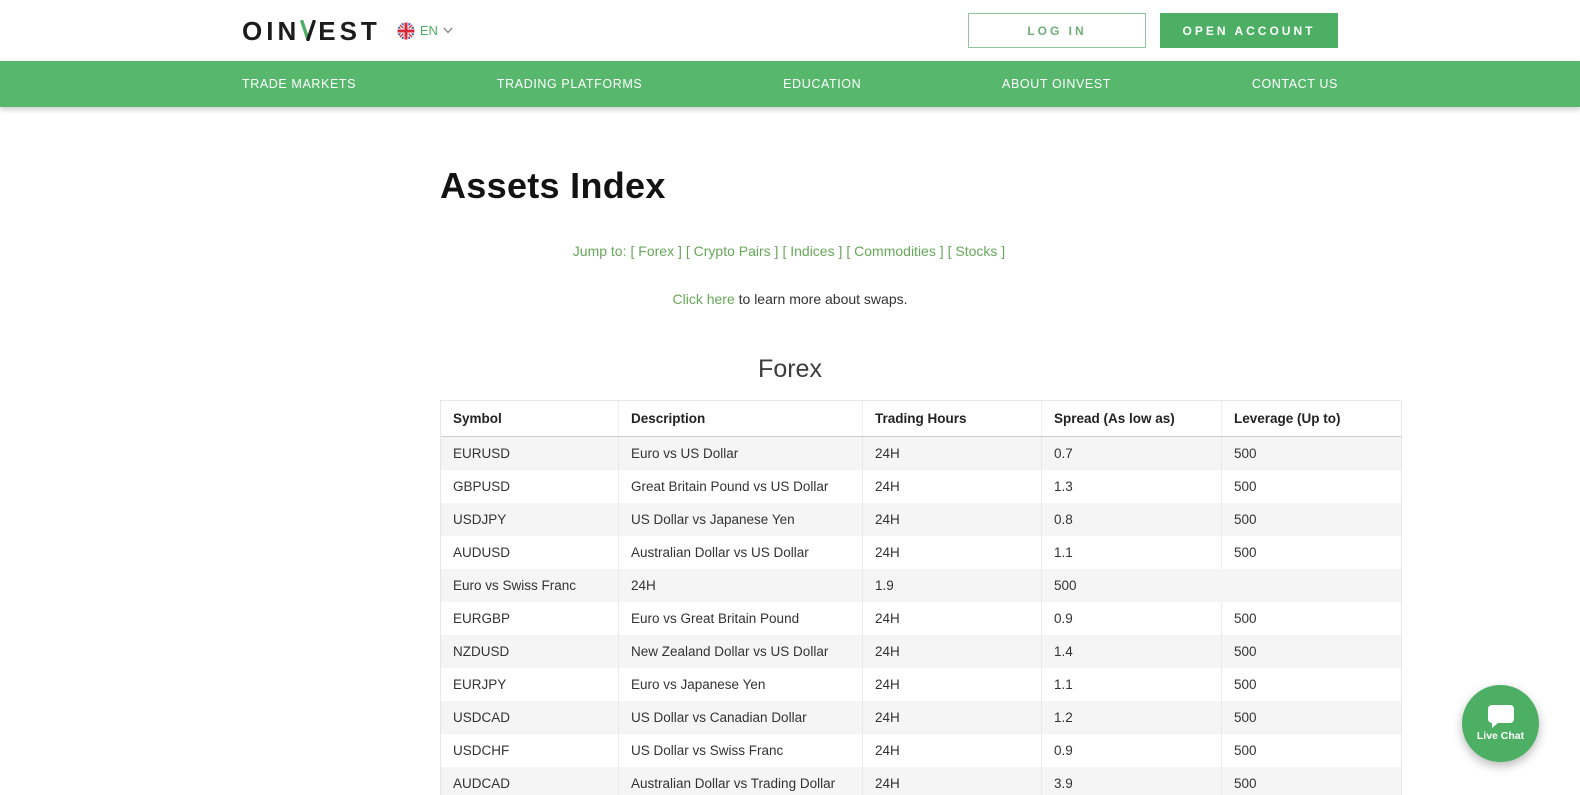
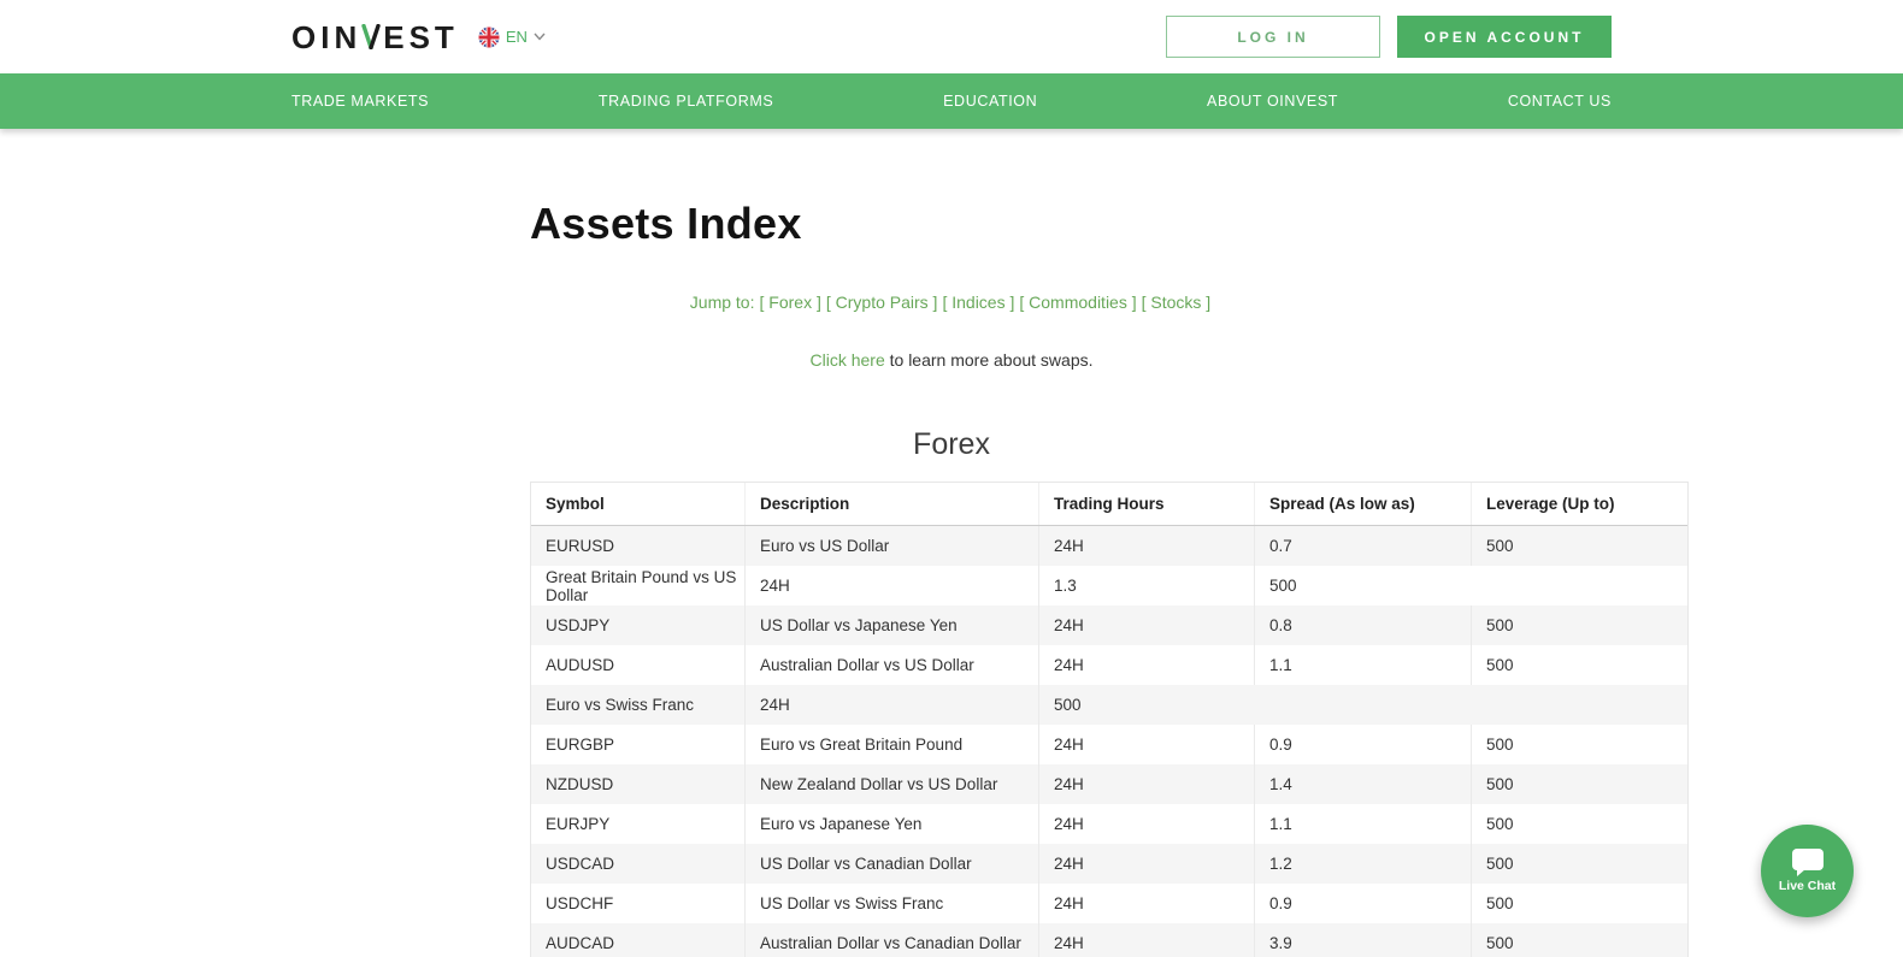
  OIN
  EST
  EN
  LOG IN
  OPEN ACCOUNT
  TRADE MARKETS
  TRADING PLATFORMS
  EDUCATION
  ABOUT OINVEST
  CONTACT US
  Assets Index
  Jump to: [ Forex ] [ Crypto Pairs ] [ Indices ] [ Commodities ] [ Stocks ]
  Click here to learn more about swaps.
  Forex
  Symbol
  Description
  Trading Hours
  Spread (As low as)
  Leverage (Up to)
  EURUSD
  Euro vs US Dollar
  24H
  0.7
  500
- GBPUSD
  Great Britain Pound vs US Dollar
  24H
  1.3
  500
  USDJPY
  US Dollar vs Japanese Yen
  24H
  0.8
  500
  AUDUSD
  Australian Dollar vs US Dollar
  24H
  1.1
  500
  Euro vs Swiss Franc
  24H
- 1.9
  500
  EURGBP
  Euro vs Great Britain Pound
  24H
  0.9
  500
  NZDUSD
  New Zealand Dollar vs US Dollar
  24H
  1.4
  500
  EURJPY
  Euro vs Japanese Yen
  24H
  1.1
  500
  USDCAD
  US Dollar vs Canadian Dollar
  24H
  1.2
  500
  USDCHF
  US Dollar vs Swiss Franc
  24H
  0.9
  500
  AUDCAD
- Australian Dollar vs Trading Dollar
+ Australian Dollar vs Canadian Dollar
  24H
  3.9
  500
  Live Chat
